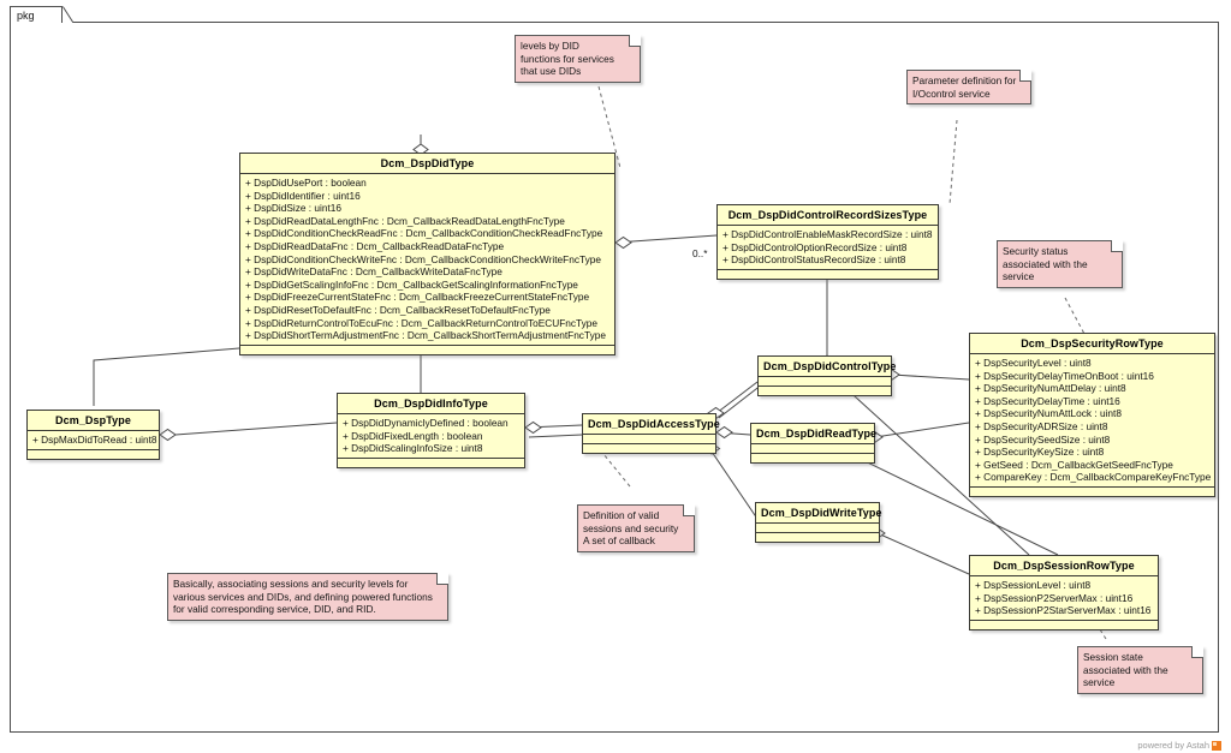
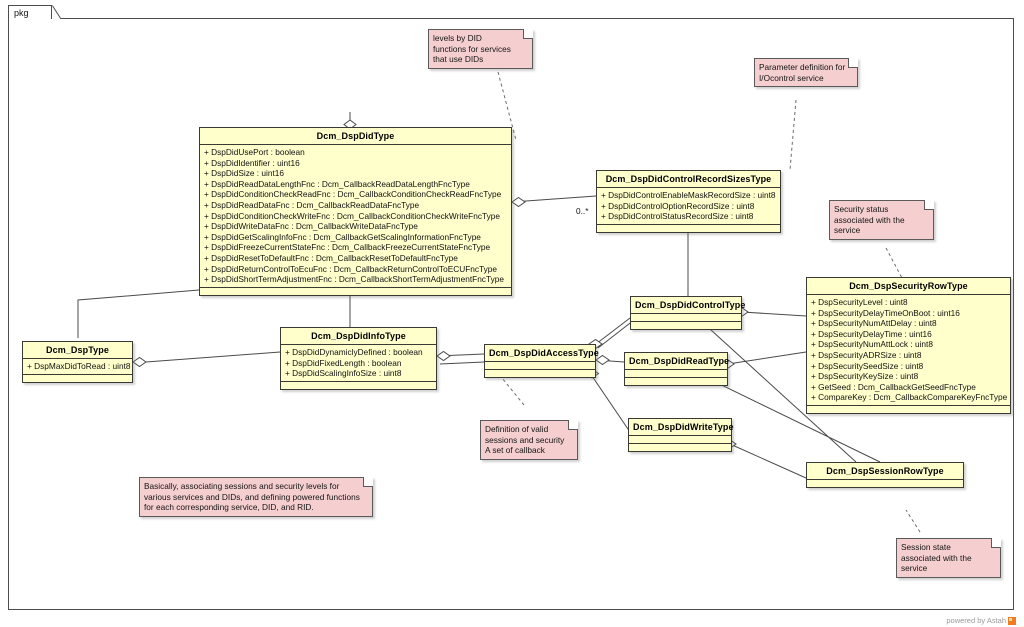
  pkg
  Dcm_DspDidType
  + DspDidUsePort : boolean
  + DspDidIdentifier : uint16
  + DspDidSize : uint16
  + DspDidReadDataLengthFnc : Dcm_CallbackReadDataLengthFncType
  + DspDidConditionCheckReadFnc : Dcm_CallbackConditionCheckReadFncType
  + DspDidReadDataFnc : Dcm_CallbackReadDataFncType
  + DspDidConditionCheckWriteFnc : Dcm_CallbackConditionCheckWriteFncType
  + DspDidWriteDataFnc : Dcm_CallbackWriteDataFncType
  + DspDidGetScalingInfoFnc : Dcm_CallbackGetScalingInformationFncType
  + DspDidFreezeCurrentStateFnc : Dcm_CallbackFreezeCurrentStateFncType
  + DspDidResetToDefaultFnc : Dcm_CallbackResetToDefaultFncType
  + DspDidReturnControlToEcuFnc : Dcm_CallbackReturnControlToECUFncType
  + DspDidShortTermAdjustmentFnc : Dcm_CallbackShortTermAdjustmentFncType
  Dcm_DspDidControlRecordSizesType
  + DspDidControlEnableMaskRecordSize : uint8
  + DspDidControlOptionRecordSize : uint8
  + DspDidControlStatusRecordSize : uint8
  Dcm_DspSecurityRowType
  + DspSecurityLevel : uint8
  + DspSecurityDelayTimeOnBoot : uint16
  + DspSecurityNumAttDelay : uint8
  + DspSecurityDelayTime : uint16
  + DspSecurityNumAttLock : uint8
  + DspSecurityADRSize : uint8
  + DspSecuritySeedSize : uint8
  + DspSecurityKeySize : uint8
  + GetSeed : Dcm_CallbackGetSeedFncType
  + CompareKey : Dcm_CallbackCompareKeyFncType
  Dcm_DspSessionRowType
- + DspSessionLevel : uint8
- + DspSessionP2ServerMax : uint16
- + DspSessionP2StarServerMax : uint16
  Dcm_DspType
  + DspMaxDidToRead : uint8
  Dcm_DspDidInfoType
  + DspDidDynamiclyDefined : boolean
  + DspDidFixedLength : boolean
  + DspDidScalingInfoSize : uint8
  Dcm_DspDidAccessType
  Dcm_DspDidControlType
  Dcm_DspDidReadType
  Dcm_DspDidWriteType
  0..*
  levels by DID
  functions for services
  that use DIDs
  Parameter definition for
  I/Ocontrol service
  Security status
  associated with the
  service
  Session state
  associated with the
  service
  Definition of valid
  sessions and security
  A set of callback
  Basically, associating sessions and security levels for
  various services and DIDs, and defining powered functions
- for valid corresponding service, DID, and RID.
+ for each corresponding service, DID, and RID.
  powered by Astah
